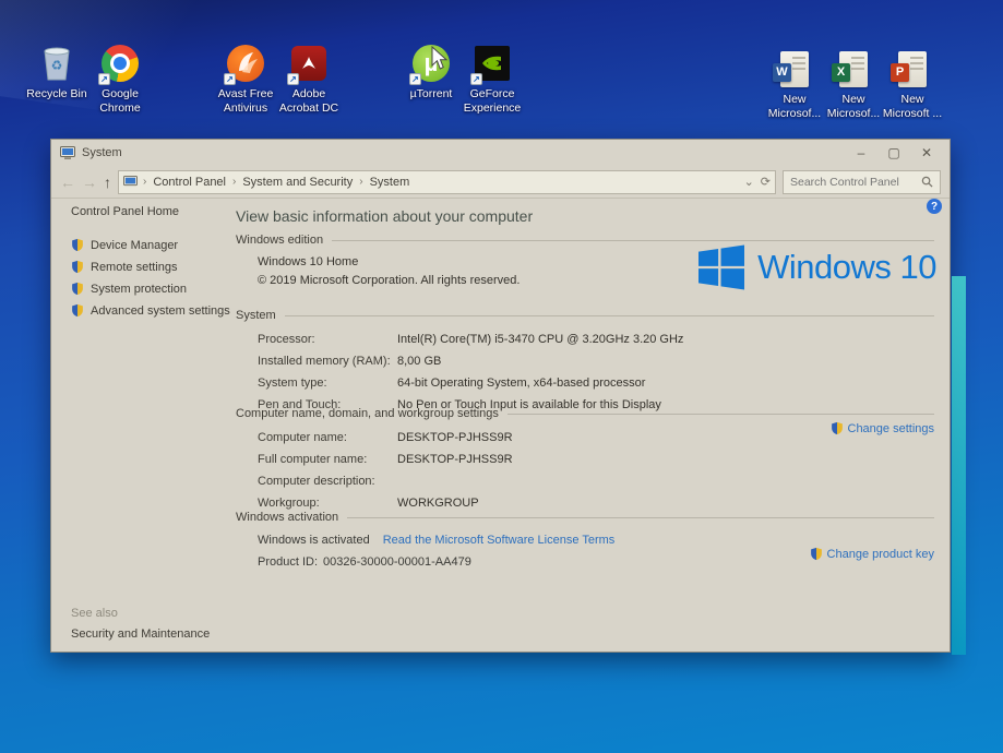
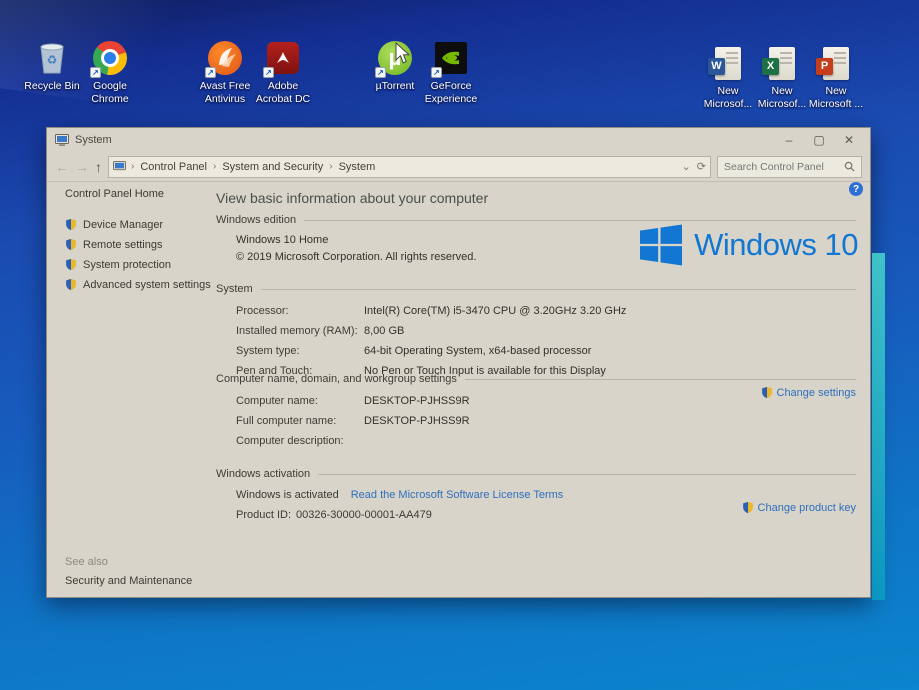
  ♻
  Recycle Bin
  ↗
  Google Chrome
  ↗
  Avast Free Antivirus
  ↗
  Adobe Acrobat DC
  µ
  ↗
  µTorrent
  ↗
  GeForce Experience
  W
  New Microsof...
  X
  New Microsof...
  P
  New Microsoft ...
  System
  –
  ▢
  ✕
  ←
  →
  ↑
  ›
  Control Panel
  ›
  System and Security
  ›
  System
  ⌄
  ⟳
  Search Control Panel
  ?
  Control Panel Home
  Device Manager
  Remote settings
  System protection
  Advanced system settings
  See also
  Security and Maintenance
  View basic information about your computer
  Windows edition
  Windows 10 Home
  © 2019 Microsoft Corporation. All rights reserved.
  Windows 10
  System
  Processor:
  Intel(R) Core(TM) i5-3470 CPU @ 3.20GHz 3.20 GHz
  Installed memory (RAM):
  8,00 GB
  System type:
  64-bit Operating System, x64-based processor
  Pen and Touch:
  No Pen or Touch Input is available for this Display
  Computer name, domain, and workgroup settings
  Computer name:
  DESKTOP-PJHSS9R
  Full computer name:
  DESKTOP-PJHSS9R
  Computer description:
- Workgroup:
- WORKGROUP
  Change settings
  Windows activation
  Windows is activated
  Read the Microsoft Software License Terms
  Product ID:
  00326-30000-00001-AA479
  Change product key
